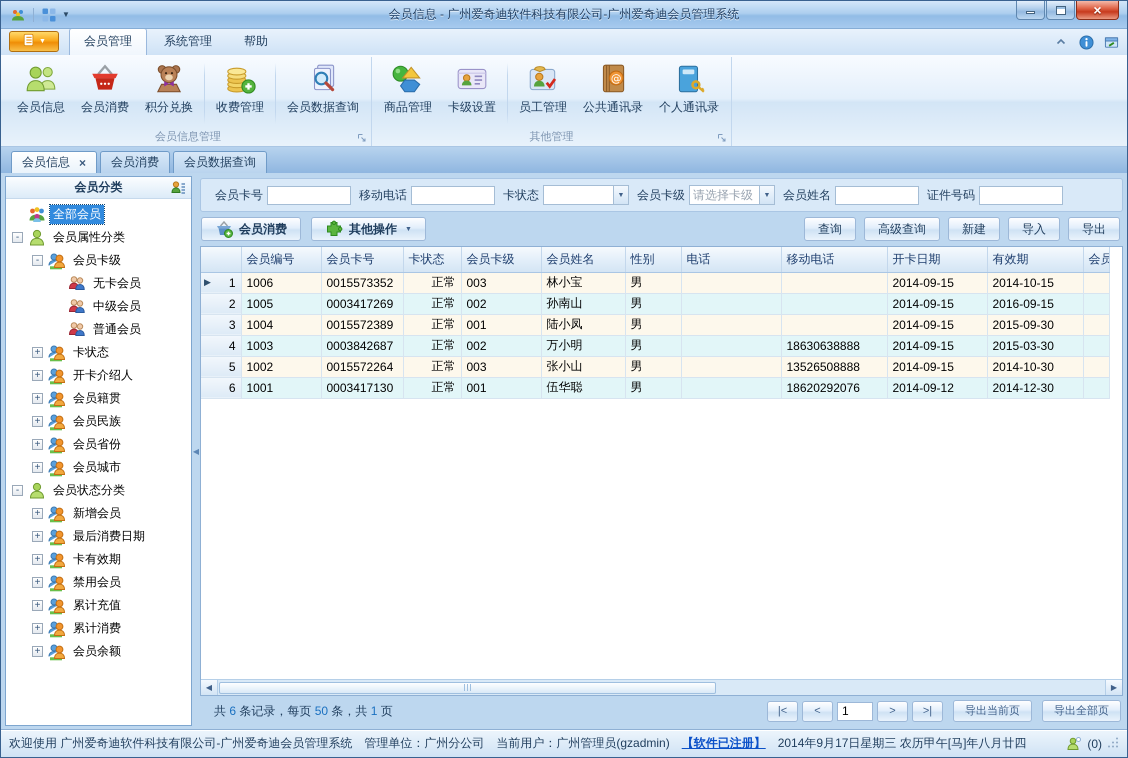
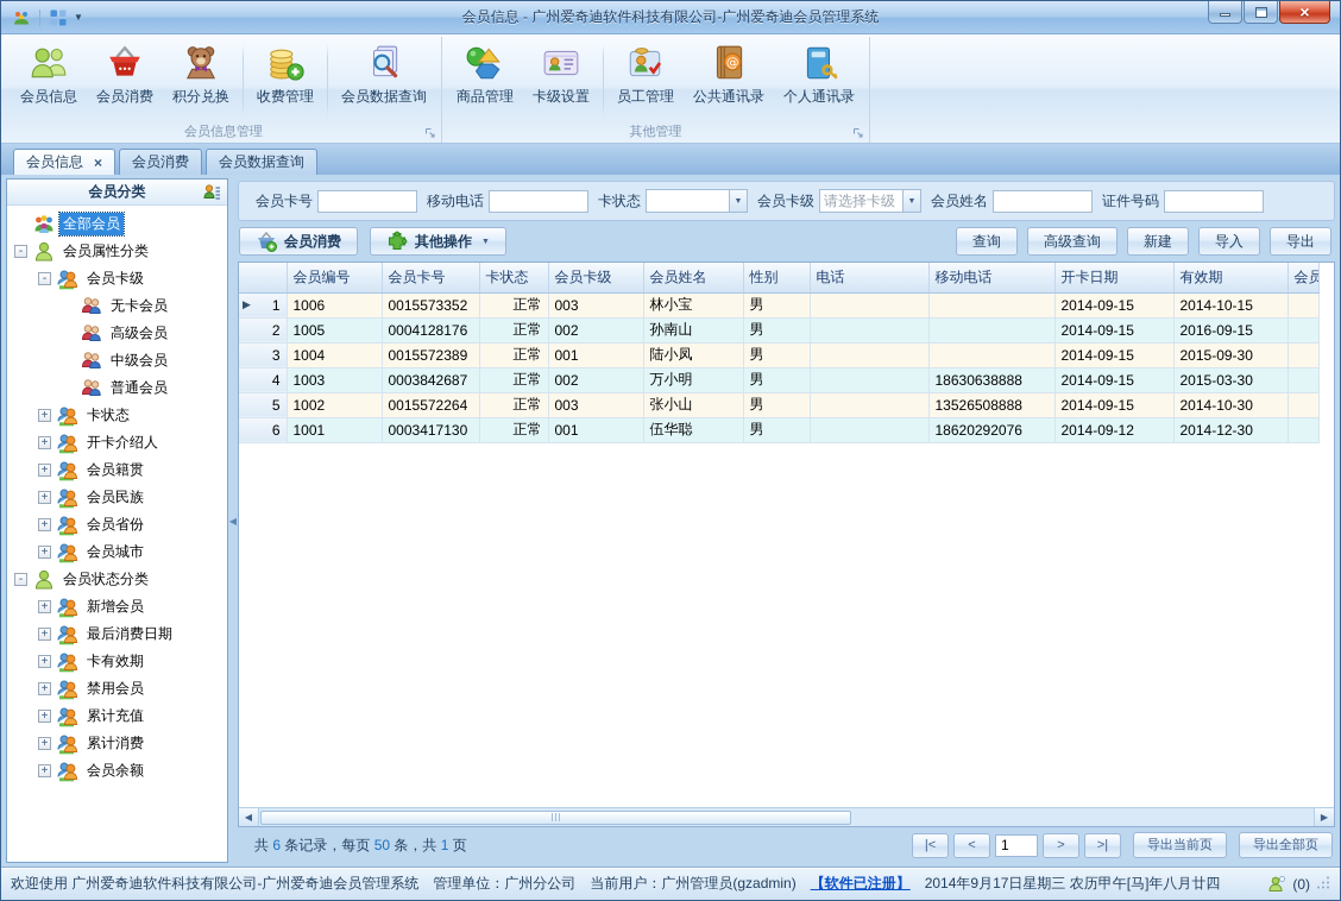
  ▼
  会员信息 - 广州爱奇迪软件科技有限公司-广州爱奇迪会员管理系统
  ×
- 会员管理
- 系统管理
- 帮助
  会员信息
  会员消费
  积分兑换
  收费管理
  会员数据查询
  会员信息管理
  商品管理
  卡级设置
  员工管理
  @
  公共通讯录
  个人通讯录
  其他管理
  会员信息
  ×
  会员消费
  会员数据查询
  会员分类
  全部会员
  -
  会员属性分类
  -
  会员卡级
  无卡会员
+ 高级会员
  中级会员
  普通会员
  +
  卡状态
  +
  开卡介绍人
  +
  会员籍贯
  +
  会员民族
  +
  会员省份
  +
  会员城市
  -
  会员状态分类
  +
  新增会员
  +
  最后消费日期
  +
  卡有效期
  +
  禁用会员
  +
  累计充值
  +
  累计消费
  +
  会员余额
  ◀
  会员卡号
  移动电话
  卡状态
  会员卡级
  请选择卡级
  会员姓名
  证件号码
  会员消费
  其他操作
  查询
  高级查询
  新建
  导入
  导出
  	会员编号	会员卡号	卡状态	会员卡级	会员姓名	性别	电话	移动电话	开卡日期	有效期	会员
  ▶ 1	1006	0015573352	正常	003	林小宝	男			2014-09-15	2014-10-15
- 2	1005	0003417269	正常	002	孙南山	男			2014-09-15	2016-09-15
+ 2	1005	0004128176	正常	002	孙南山	男			2014-09-15	2016-09-15
  3	1004	0015572389	正常	001	陆小凤	男			2014-09-15	2015-09-30
  4	1003	0003842687	正常	002	万小明	男		18630638888	2014-09-15	2015-03-30
  5	1002	0015572264	正常	003	张小山	男		13526508888	2014-09-15	2014-10-30
  6	1001	0003417130	正常	001	伍华聪	男		18620292076	2014-09-12	2014-12-30
  ◀
  ▶
  共 6 条记录，每页 50 条，共 1 页
  |<
  <
  1
  >
  >|
  导出当前页
  导出全部页
  欢迎使用 广州爱奇迪软件科技有限公司-广州爱奇迪会员管理系统
  管理单位：广州分公司
  当前用户：广州管理员(gzadmin)
  【软件已注册】
  2014年9月17日星期三 农历甲午[马]年八月廿四
  (0)
